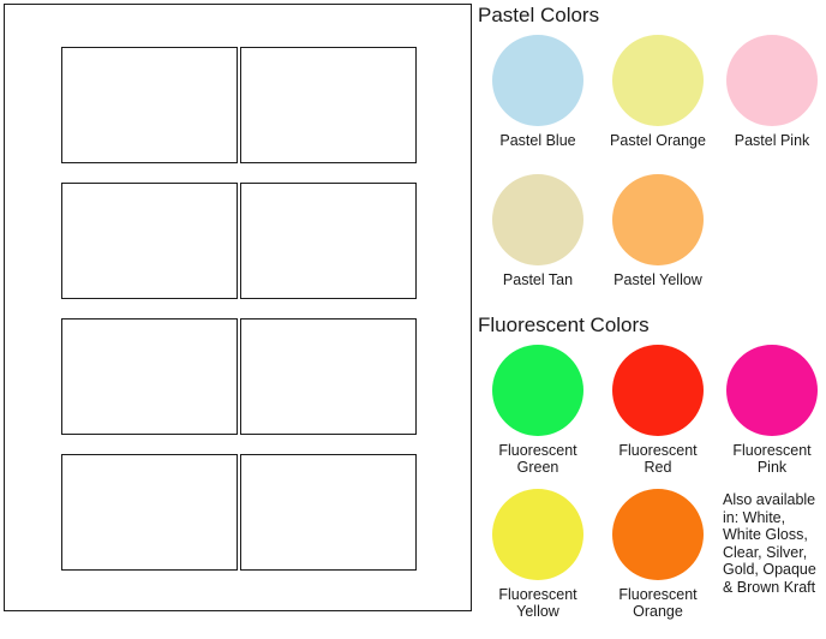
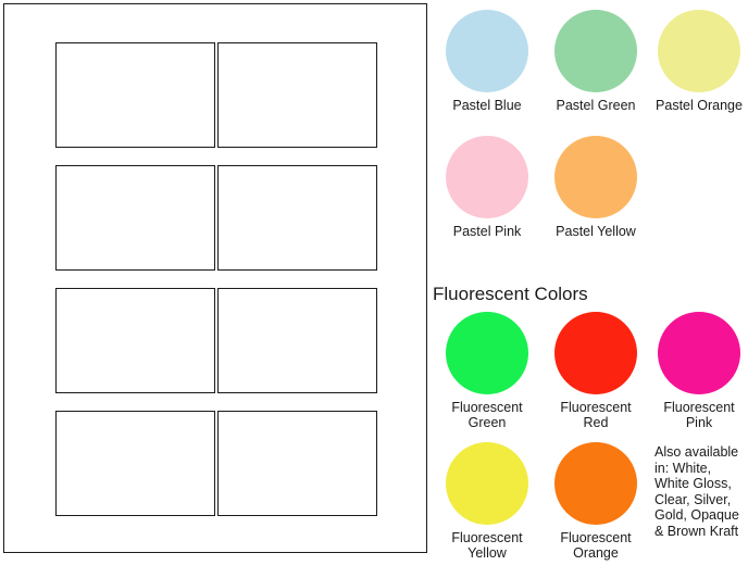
- Pastel Colors
  Pastel Blue
+ Pastel Green
  Pastel Orange
  Pastel Pink
- Pastel Tan
  Pastel Yellow
  Fluorescent Colors
  Fluorescent
  Green
  Fluorescent
  Red
  Fluorescent
  Pink
  Fluorescent
  Yellow
  Fluorescent
  Orange
  Also available
  in: White,
  White Gloss,
  Clear, Silver,
  Gold, Opaque
  & Brown Kraft
